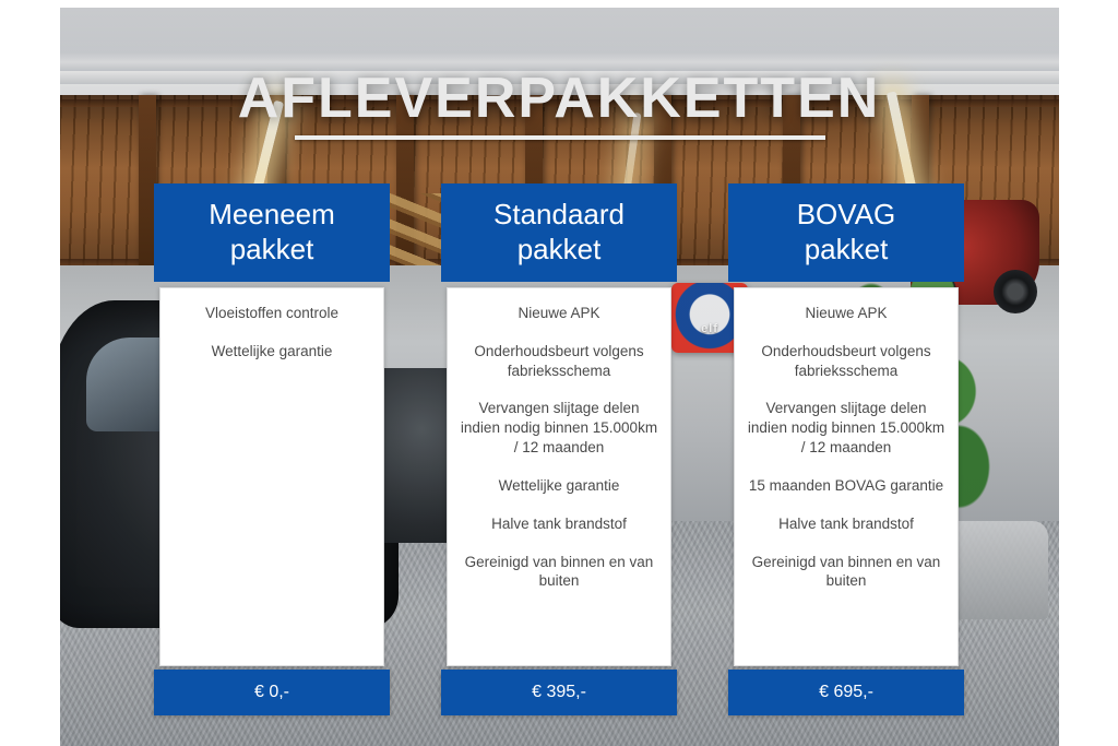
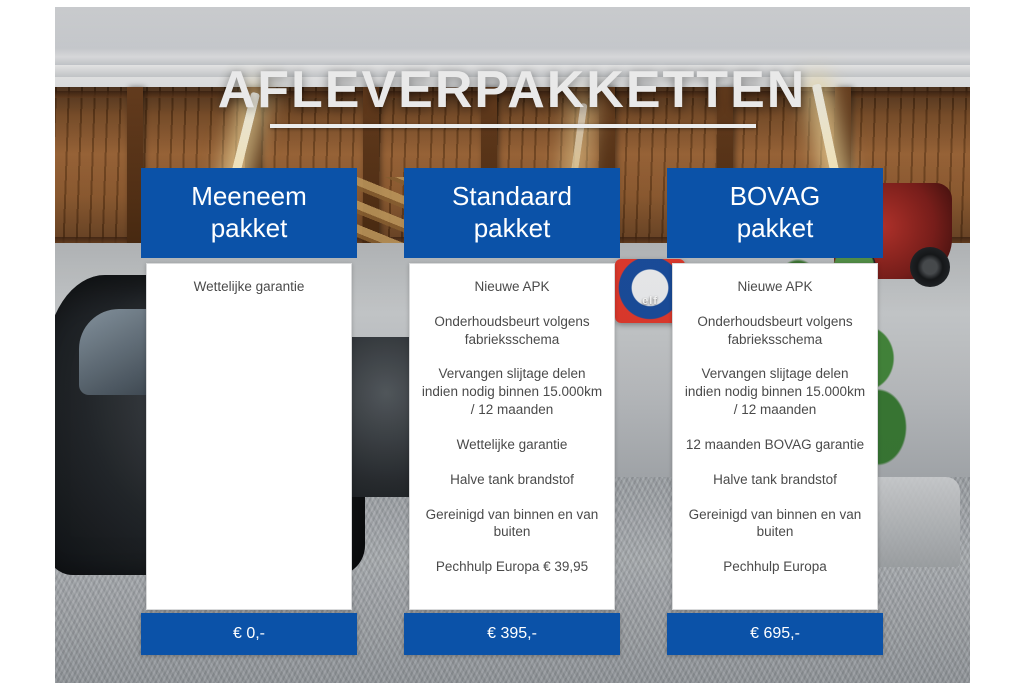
  AFLEVERPAKKETTEN
  Meeneem
  pakket
- Vloeistoffen controle
  Wettelijke garantie
  € 0,-
  Standaard
  pakket
  Nieuwe APK
  Onderhoudsbeurt volgens fabrieksschema
  Vervangen slijtage delen indien nodig binnen 15.000km / 12 maanden
  Wettelijke garantie
  Halve tank brandstof
  Gereinigd van binnen en van buiten
+ Pechhulp Europa € 39,95
  € 395,-
  BOVAG
  pakket
  Nieuwe APK
  Onderhoudsbeurt volgens fabrieksschema
  Vervangen slijtage delen indien nodig binnen 15.000km / 12 maanden
- 15 maanden BOVAG garantie
+ 12 maanden BOVAG garantie
  Halve tank brandstof
  Gereinigd van binnen en van buiten
+ Pechhulp Europa
  € 695,-
